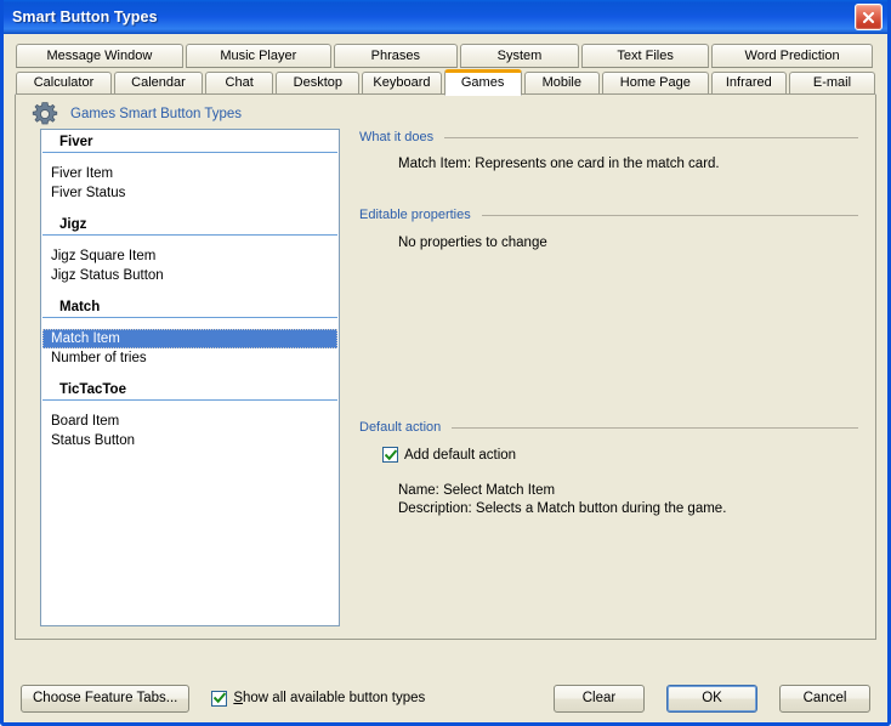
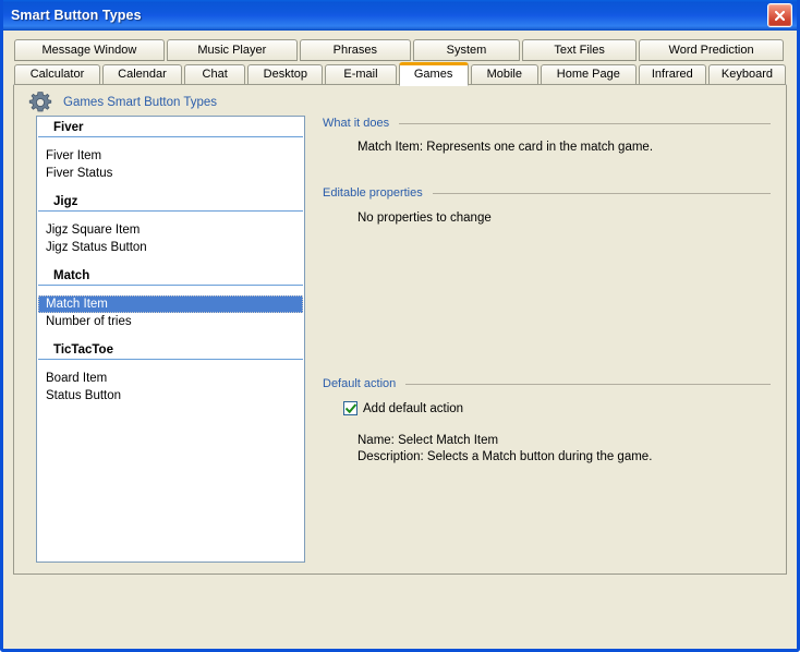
  Smart Button Types
  Message Window
  Music Player
  Phrases
  System
  Text Files
  Word Prediction
  Calculator
  Calendar
  Chat
  Desktop
- Keyboard
+ E-mail
  Games
  Mobile
  Home Page
  Infrared
- E-mail
+ Keyboard
  Games Smart Button Types
  Fiver
  Fiver Item
  Fiver Status
  Jigz
  Jigz Square Item
  Jigz Status Button
  Match
  Match Item
  Number of tries
  TicTacToe
  Board Item
  Status Button
  What it does
- Match Item: Represents one card in the match card.
+ Match Item: Represents one card in the match game.
  Editable properties
  No properties to change
  Default action
  Add default action
  Name: Select Match Item
  Description: Selects a Match button during the game.
- Choose Feature Tabs...
- Show all available button types
- Clear
- OK
- Cancel
